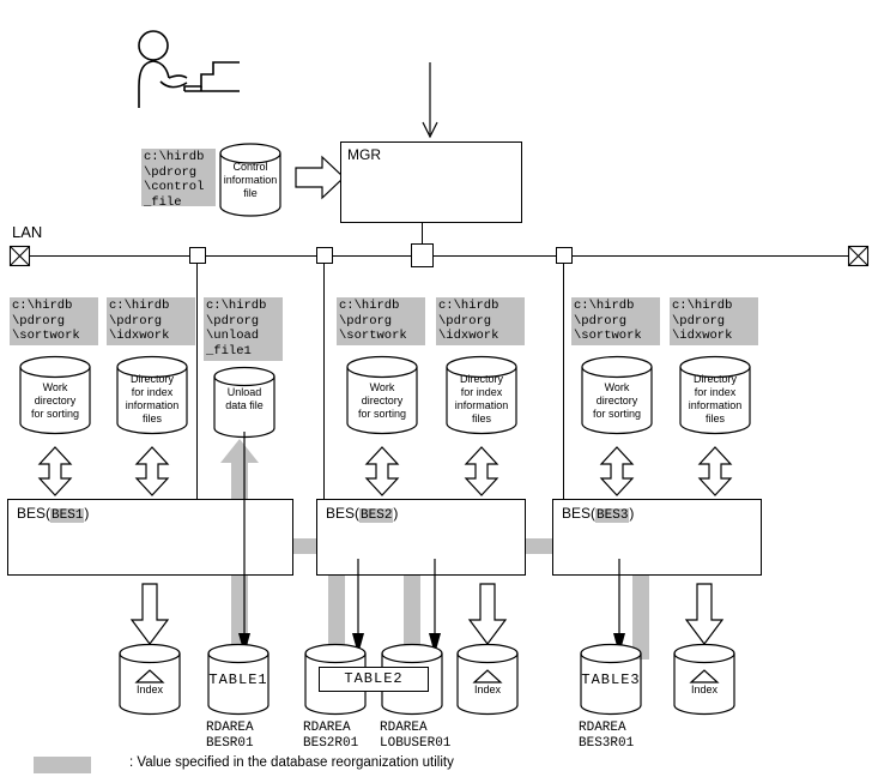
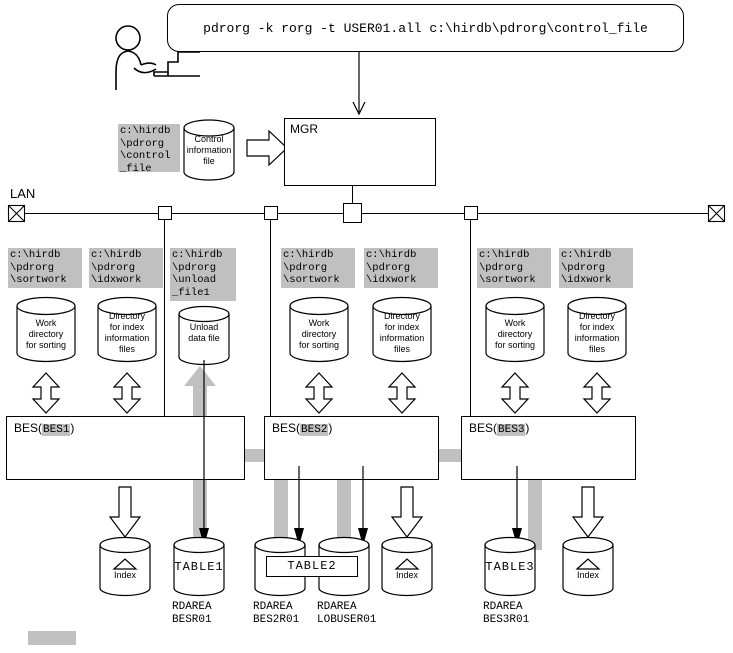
+ pdrorg -k rorg -t USER01.all c:\hirdb\pdrorg\control_file
  c:\hirdb
  \pdrorg
  \control
  _file
  Control
  information
  file
  MGR
  LAN
  c:\hirdb
  \pdrorg
  \sortwork
  c:\hirdb
  \pdrorg
  \idxwork
  c:\hirdb
  \pdrorg
  \unload
  _file1
  c:\hirdb
  \pdrorg
  \sortwork
  c:\hirdb
  \pdrorg
  \idxwork
  c:\hirdb
  \pdrorg
  \sortwork
  c:\hirdb
  \pdrorg
  \idxwork
  Work
  directory
  for sorting
  Directory
  for index
  information
  files
  Unload
  data file
  Work
  directory
  for sorting
  Directory
  for index
  information
  files
  Work
  directory
  for sorting
  Directory
  for index
  information
  files
  BES(BES1)
  BES(BES2)
  BES(BES3)
  Index
  TABLE1
  RDAREA
  BESR01
  TABLE2
  RDAREA
  BES2R01
  RDAREA
  LOBUSER01
  Index
  TABLE3
  RDAREA
  BES3R01
  Index
- : Value specified in the database reorganization utility
